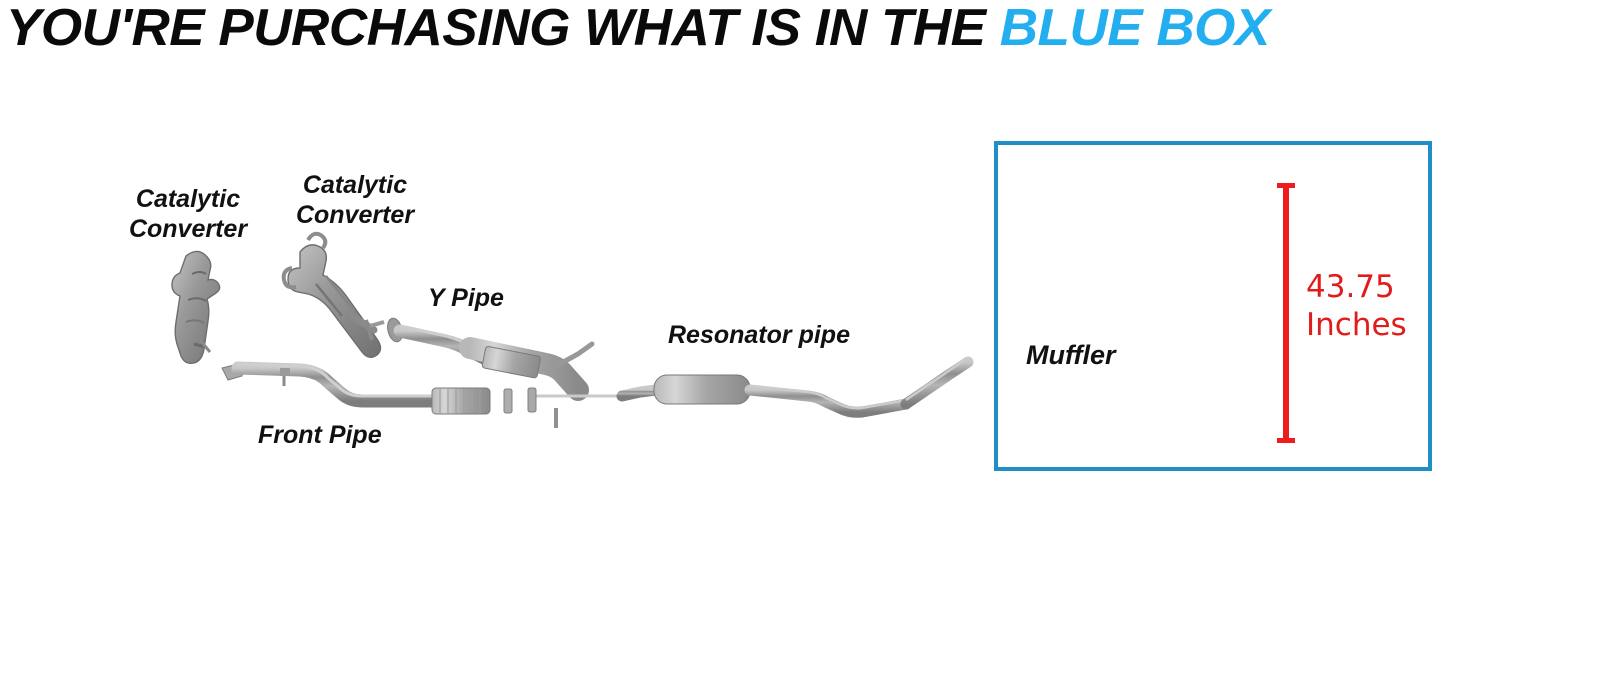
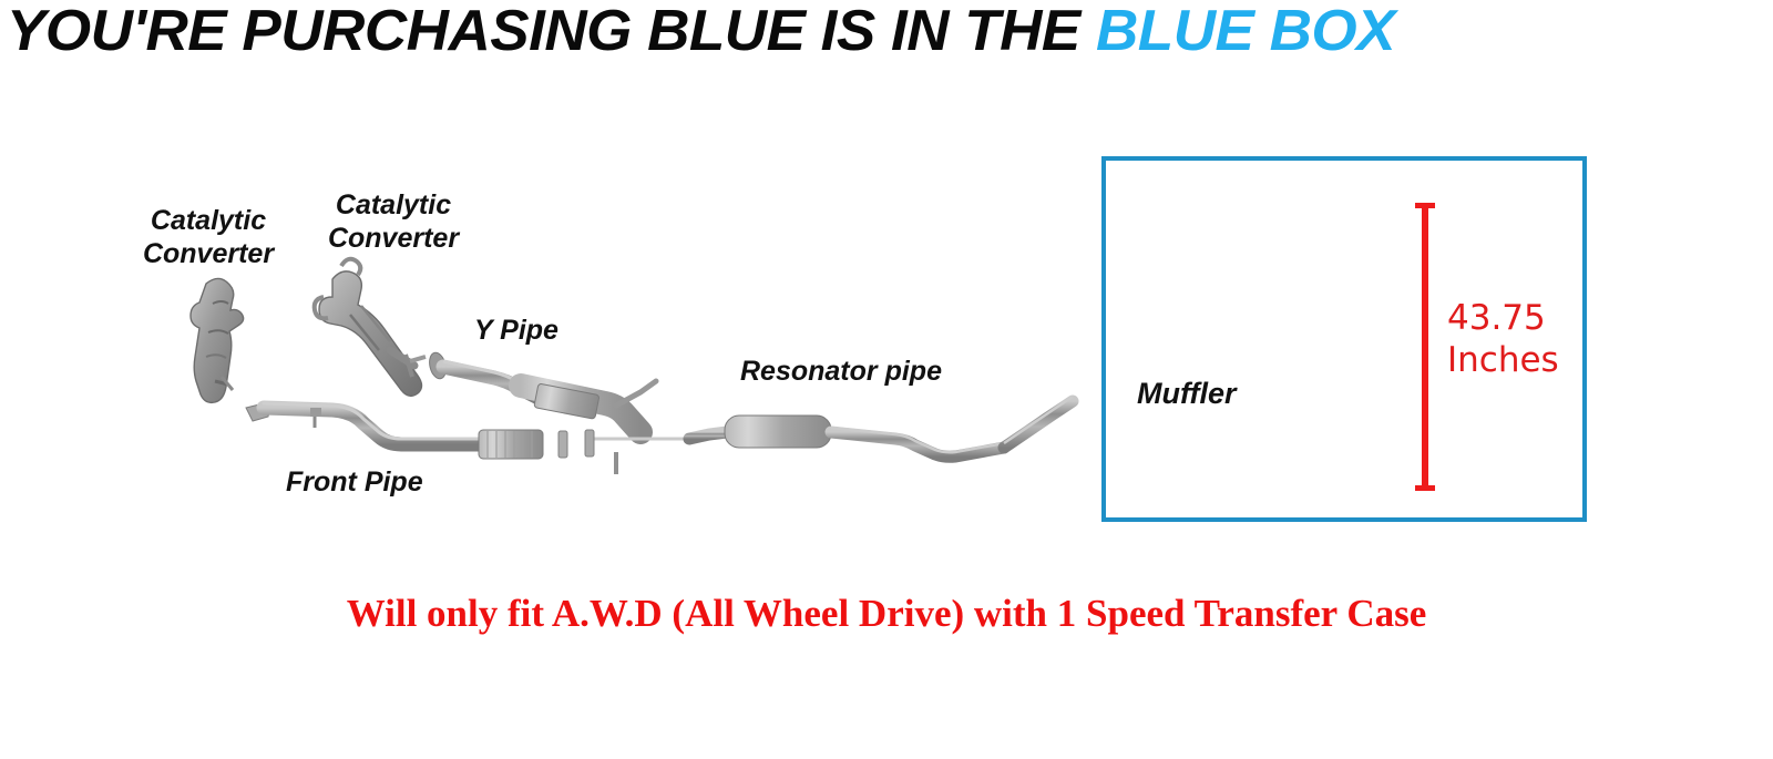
- YOU'RE PURCHASING WHAT IS IN THE BLUE BOX
+ YOU'RE PURCHASING BLUE IS IN THE BLUE BOX
  Catalytic
  Converter
  Catalytic
  Converter
  Y Pipe
  Front Pipe
  Resonator pipe
  Muffler
  43.75
  Inches
+ Will only fit A.W.D (All Wheel Drive) with 1 Speed Transfer Case
